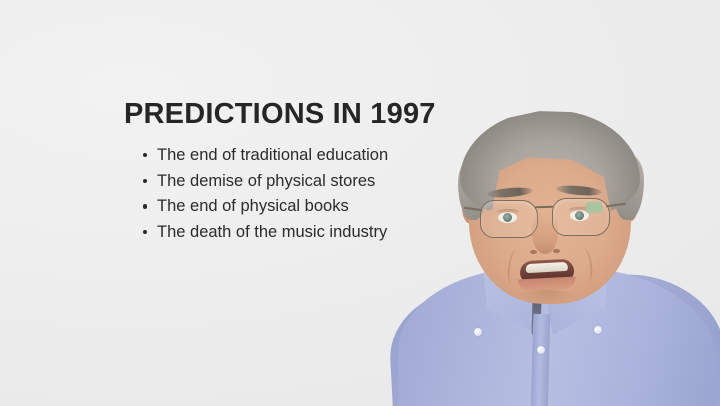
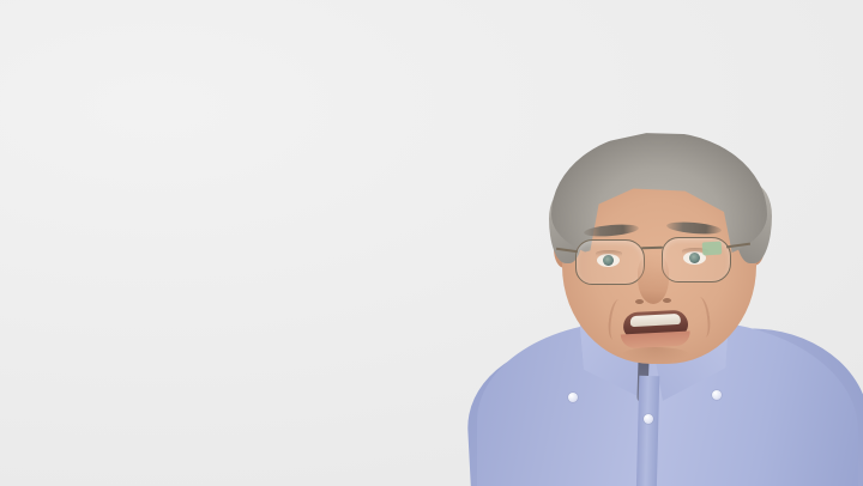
- PREDICTIONS IN 1997
- The end of traditional education
- The demise of physical stores
- The end of physical books
- The death of the music industry
